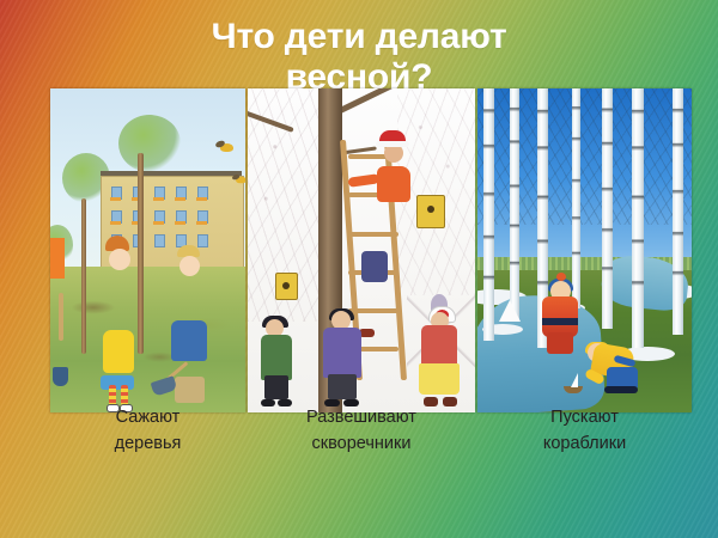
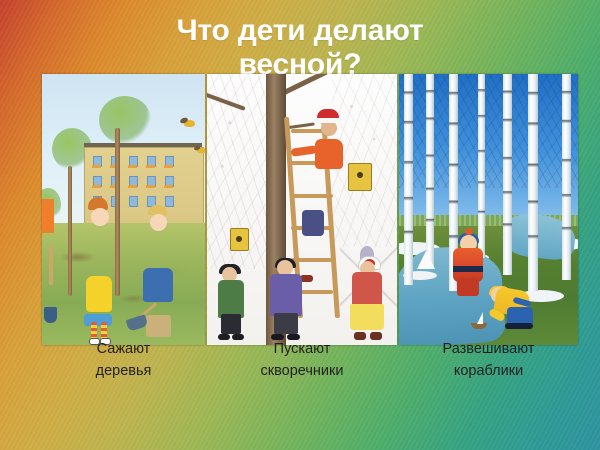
  Что дети делают
  весной?
  Сажают
  деревья
- Развешивают
+ Пускают
  скворечники
- Пускают
+ Развешивают
  кораблики
